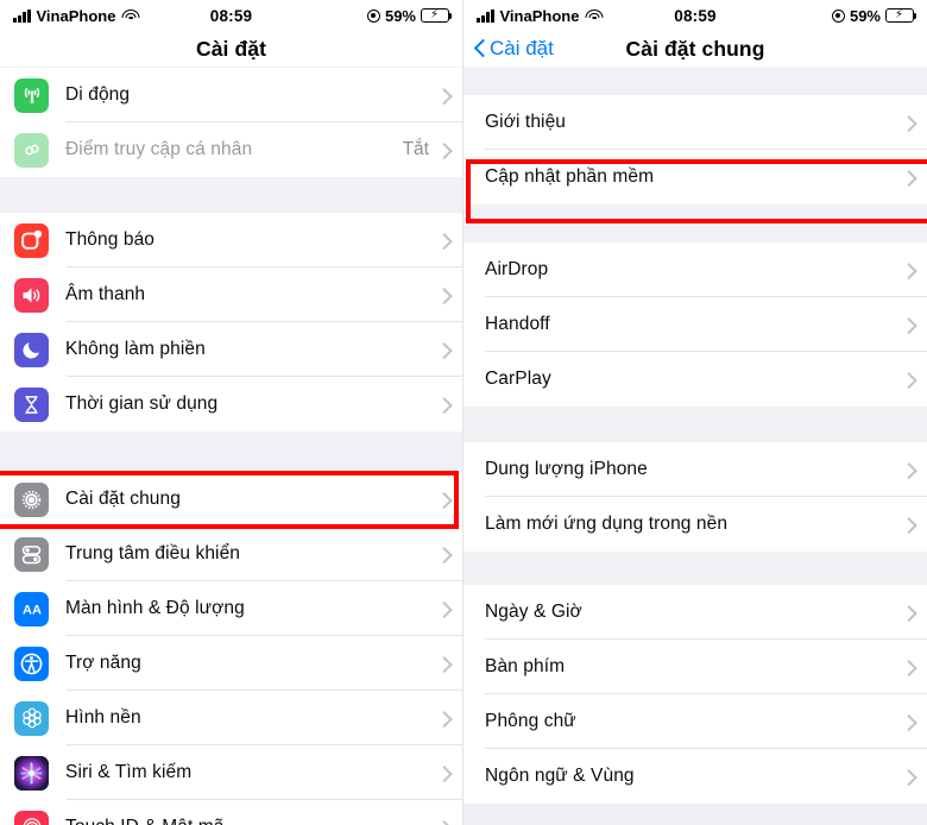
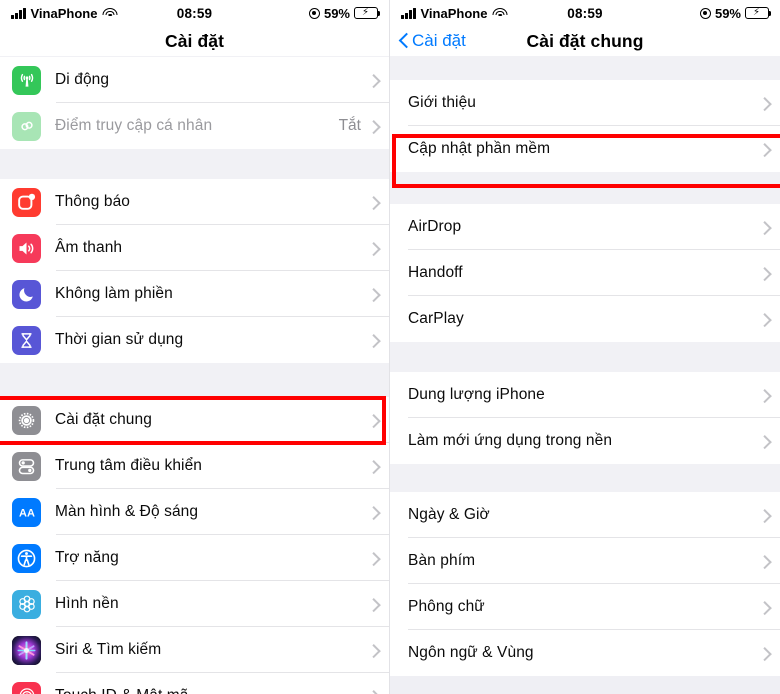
  VinaPhone
  08:59
  59%
  ⚡
  Cài đặt
  Di động
  Điểm truy cập cá nhân
  Tắt
  Thông báo
  Âm thanh
  Không làm phiền
  Thời gian sử dụng
  Cài đặt chung
  Trung tâm điều khiển
  AA
- Màn hình & Độ lượng
+ Màn hình & Độ sáng
  Trợ năng
  Hình nền
  Siri & Tìm kiếm
  VinaPhone
  08:59
  59%
  ⚡
  Cài đặt
  Cài đặt chung
  Giới thiệu
  Cập nhật phần mềm
  AirDrop
  Handoff
  CarPlay
  Dung lượng iPhone
  Làm mới ứng dụng trong nền
  Ngày & Giờ
  Bàn phím
  Phông chữ
  Ngôn ngữ & Vùng
